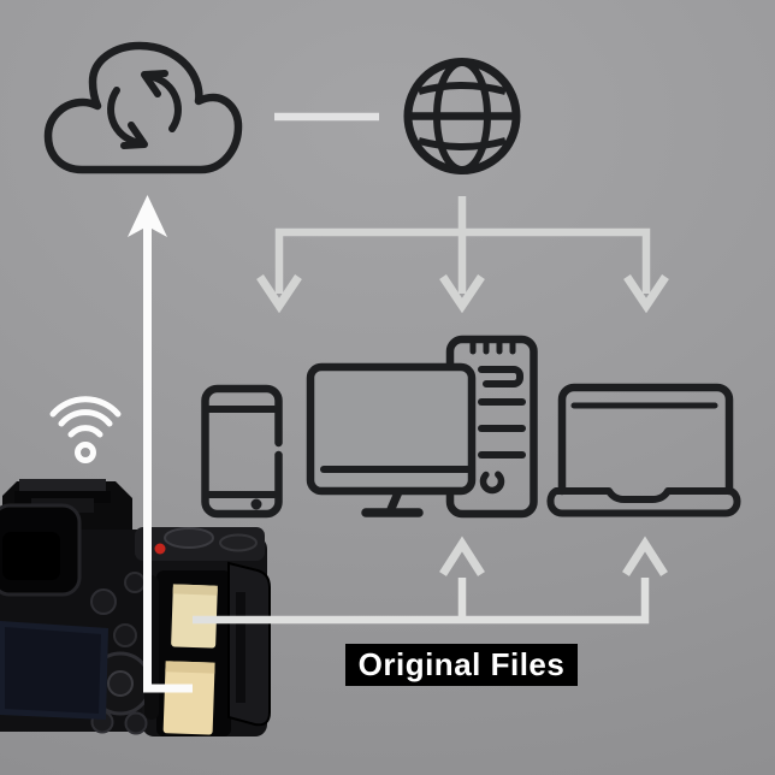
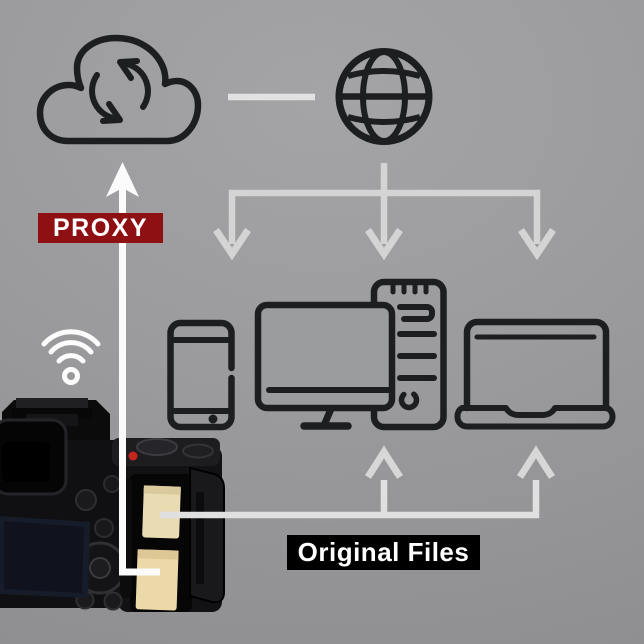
+ PROXY
  Original Files
